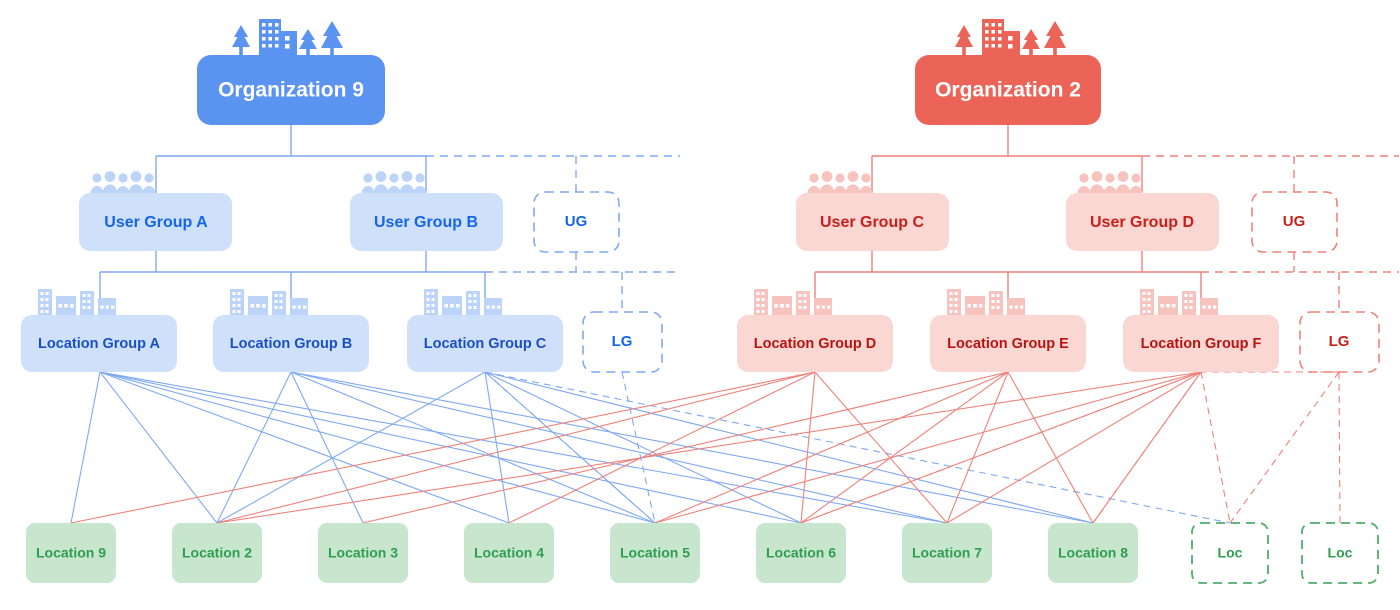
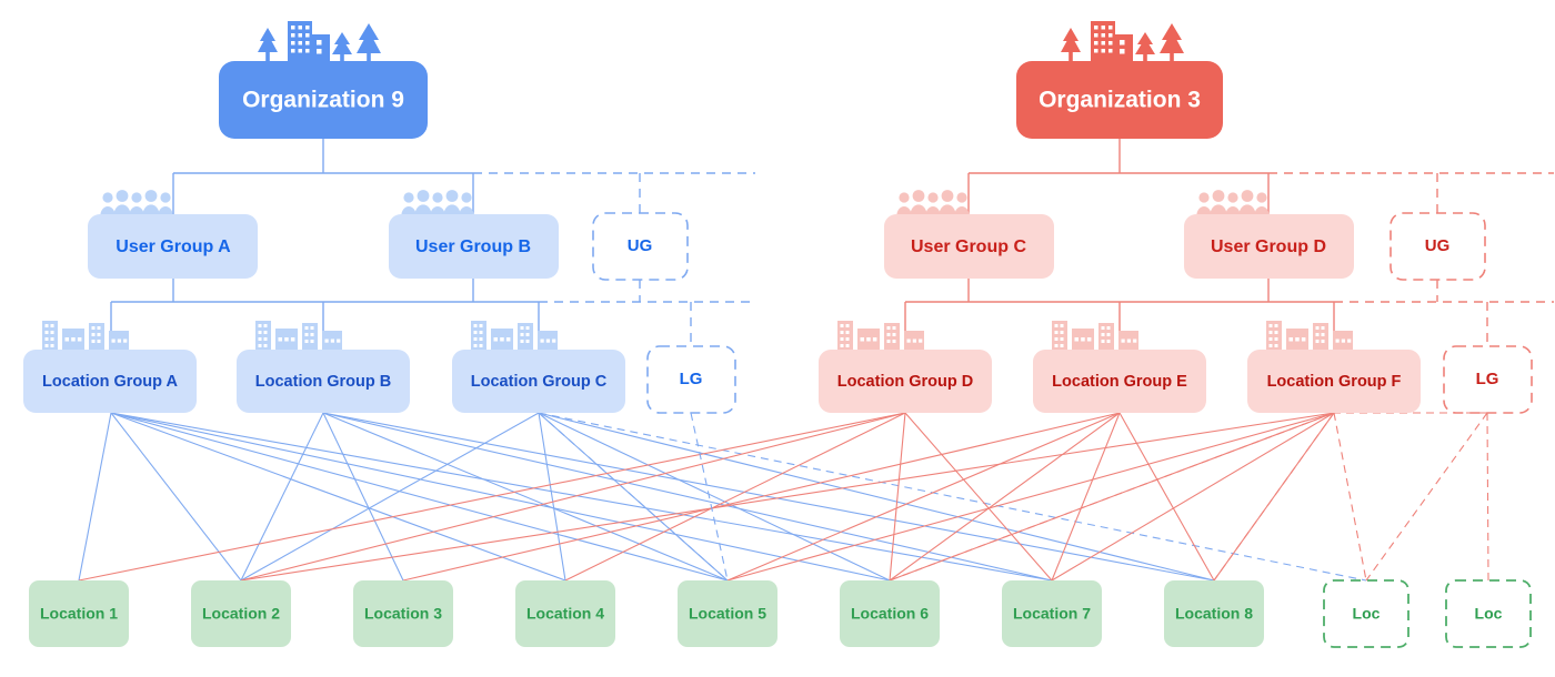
  Organization 9
- Organization 2
+ Organization 3
  User Group A
  User Group B
  User Group C
  User Group D
  UG
  UG
  Location Group A
  Location Group B
  Location Group C
  Location Group D
  Location Group E
  Location Group F
  LG
  LG
- Location 9
+ Location 1
  Location 2
  Location 3
  Location 4
  Location 5
  Location 6
  Location 7
  Location 8
  Loc
  Loc
